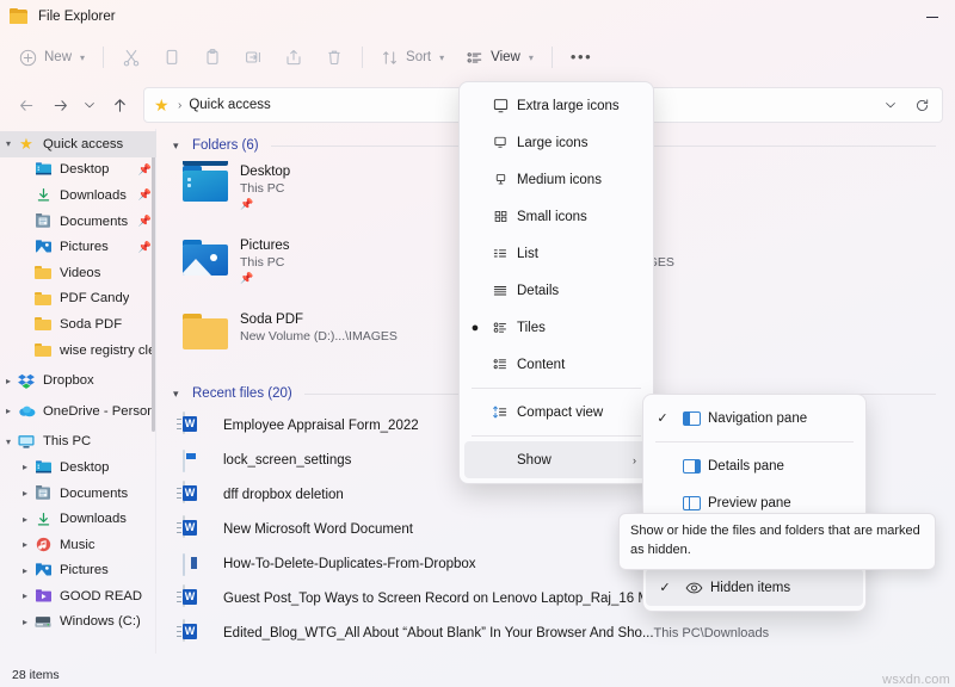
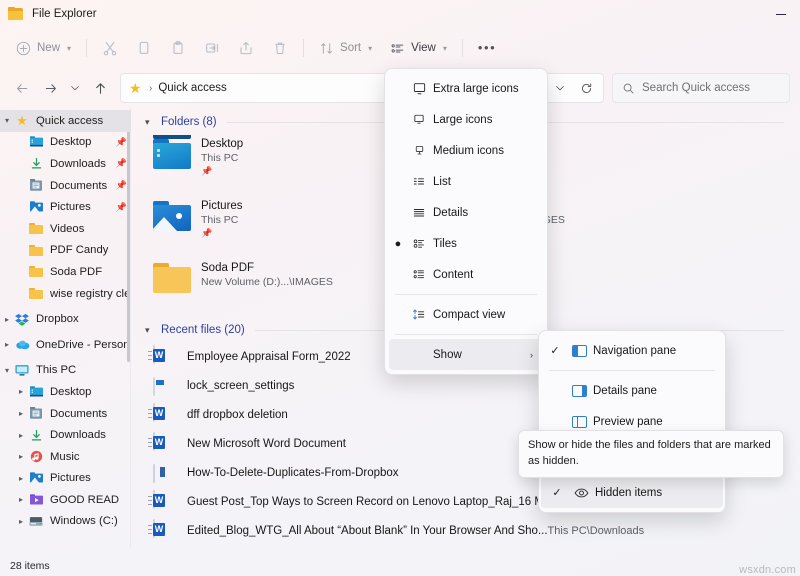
  File Explorer
  New
  ▾
  Sort
  ▾
  View
  ▾
  •••
  ★
  ›
  Quick access
+ Search Quick access
  ▾
  ★
  Quick access
  Desktop
  📌
  Downloads
  📌
  Documents
  📌
  Pictures
  📌
  Videos
  PDF Candy
  Soda PDF
  wise registry cl
  ▸
  Dropbox
  ▸
  OneDrive - Person
  ▾
  This PC
  ▸
  Desktop
  ▸
  Documents
  ▸
  Downloads
  ▸
  Music
  ▸
  Pictures
  ▸
  GOOD READ
  ▸
  Windows (C:)
  ▾
- Folders (6)
+ Folders (8)
  Desktop
  This PC
  📌
  Pictures
  This PC
  📌
  Soda PDF
  New Volume (D:)...\IMAGES
  ▾
  Recent files (20)
  W
  Employee Appraisal Form_2022
  lock_screen_settings
  W
  dff dropbox deletion
  W
  New Microsoft Word Document
  How-To-Delete-Duplicates-From-Dropbox
  W
  Guest Post_Top Ways to Screen Record on Lenovo Laptop_Raj_16
  W
  Edited_Blog_WTG_All About “About Blank” In Your Browser And Sho...
  This PC\Downloads
  28 items
  wsxdn.com
  Extra large icons
  Large icons
  Medium icons
- Small icons
  List
  Details
  ●
  Tiles
  Content
  Compact view
  Show
  ›
  ✓
  Navigation pane
  Details pane
  Preview pane
  ✓
  Hidden items
  Show or hide the files and folders that are marked as hidden.
